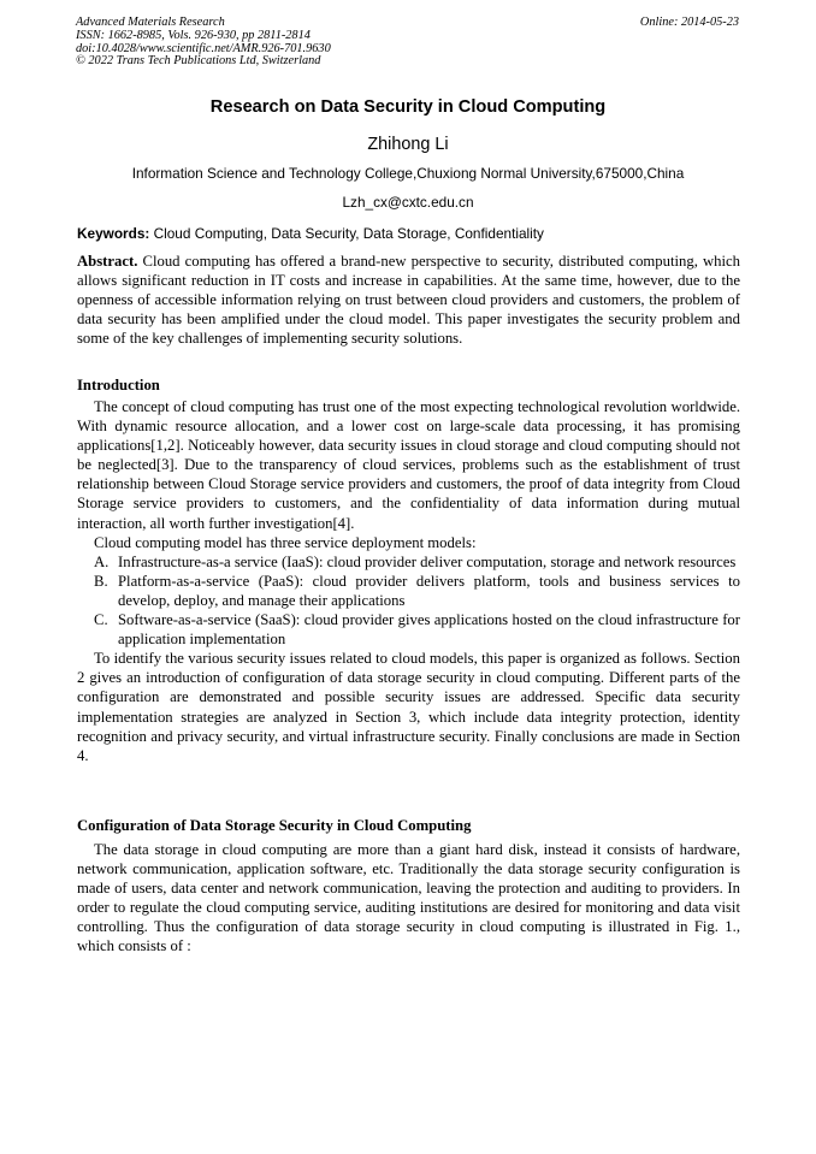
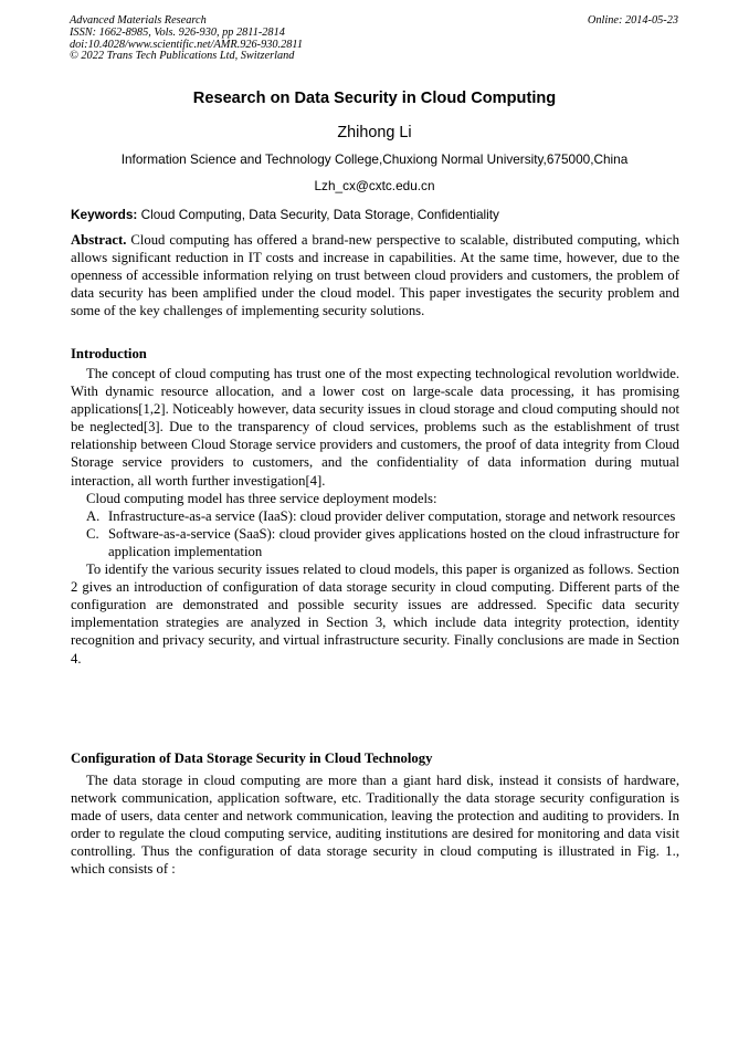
  Advanced Materials Research
  ISSN: 1662-8985, Vols. 926-930, pp 2811-2814
- doi:10.4028/www.scientific.net/AMR.926-701.9630
+ doi:10.4028/www.scientific.net/AMR.926-930.2811
  © 2022 Trans Tech Publications Ltd, Switzerland
  Online: 2014-05-23
  Research on Data Security in Cloud Computing
  Zhihong Li
  Information Science and Technology College,Chuxiong Normal University,675000,China
  Lzh_cx@cxtc.edu.cn
  Keywords: Cloud Computing, Data Security, Data Storage, Confidentiality
- Abstract. Cloud computing has offered a brand-new perspective to security, distributed computing, which allows significant reduction in IT costs and increase in capabilities. At the same time, however, due to the openness of accessible information relying on trust between cloud providers and customers, the problem of data security has been amplified under the cloud model. This paper investigates the security problem and some of the key challenges of implementing security solutions.
+ Abstract. Cloud computing has offered a brand-new perspective to scalable, distributed computing, which allows significant reduction in IT costs and increase in capabilities. At the same time, however, due to the openness of accessible information relying on trust between cloud providers and customers, the problem of data security has been amplified under the cloud model. This paper investigates the security problem and some of the key challenges of implementing security solutions.
  Introduction
  The concept of cloud computing has trust one of the most expecting technological revolution worldwide. With dynamic resource allocation, and a lower cost on large-scale data processing, it has promising applications[1,2]. Noticeably however, data security issues in cloud storage and cloud computing should not be neglected[3]. Due to the transparency of cloud services, problems such as the establishment of trust relationship between Cloud Storage service providers and customers, the proof of data integrity from Cloud Storage service providers to customers, and the confidentiality of data information during mutual interaction, all worth further investigation[4].
  Cloud computing model has three service deployment models:
  A.
  Infrastructure-as-a service (IaaS): cloud provider deliver computation, storage and network resources
- B.
- Platform-as-a-service (PaaS): cloud provider delivers platform, tools and business services to develop, deploy, and manage their applications
  C.
  Software-as-a-service (SaaS): cloud provider gives applications hosted on the cloud infrastructure for application implementation
  To identify the various security issues related to cloud models, this paper is organized as follows. Section 2 gives an introduction of configuration of data storage security in cloud computing. Different parts of the configuration are demonstrated and possible security issues are addressed. Specific data security implementation strategies are analyzed in Section 3, which include data integrity protection, identity recognition and privacy security, and virtual infrastructure security. Finally conclusions are made in Section 4.
- Configuration of Data Storage Security in Cloud Computing
+ Configuration of Data Storage Security in Cloud Technology
  The data storage in cloud computing are more than a giant hard disk, instead it consists of hardware, network communication, application software, etc. Traditionally the data storage security configuration is made of users, data center and network communication, leaving the protection and auditing to providers. In order to regulate the cloud computing service, auditing institutions are desired for monitoring and data visit controlling. Thus the configuration of data storage security in cloud computing is illustrated in Fig. 1., which consists of :
